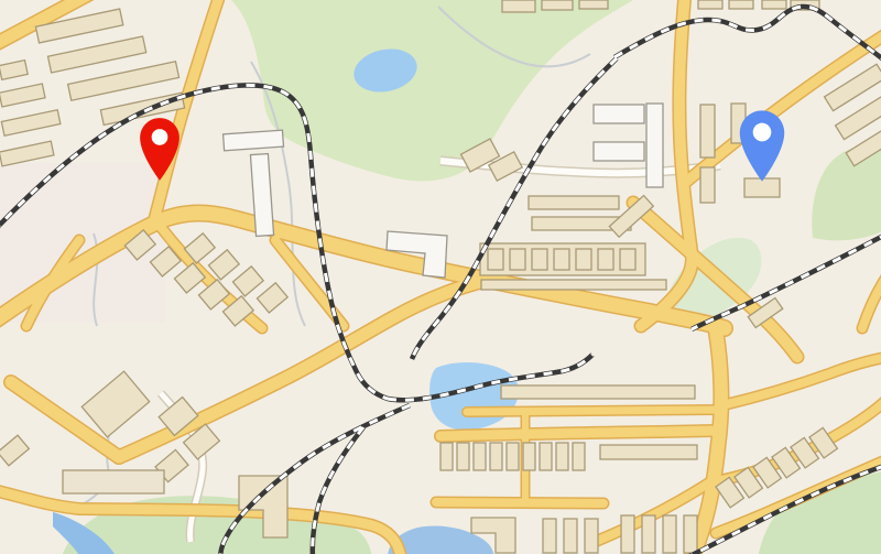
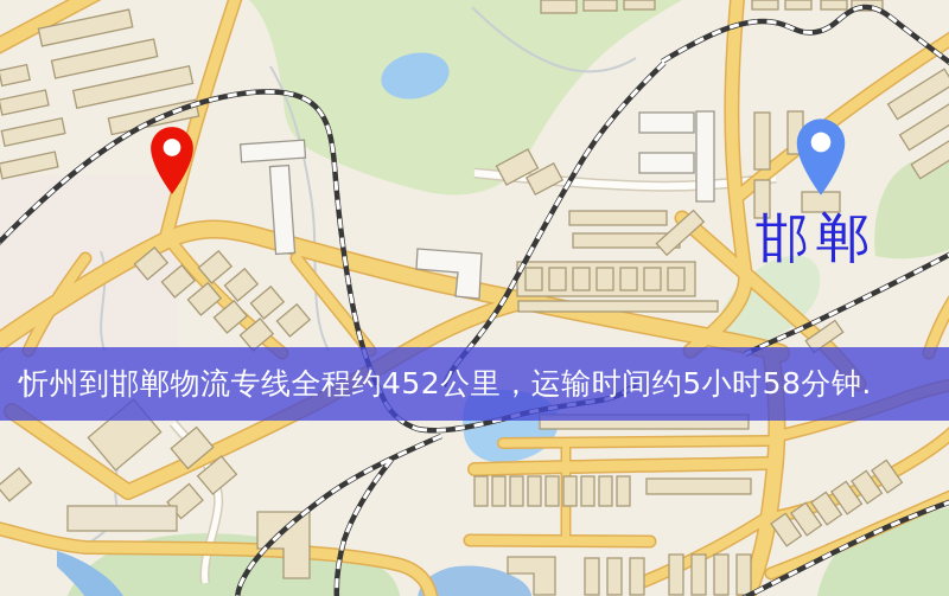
+ 忻州到邯郸物流专线全程约452公里，运输时间约5小时58分钟.
+ 邯郸
